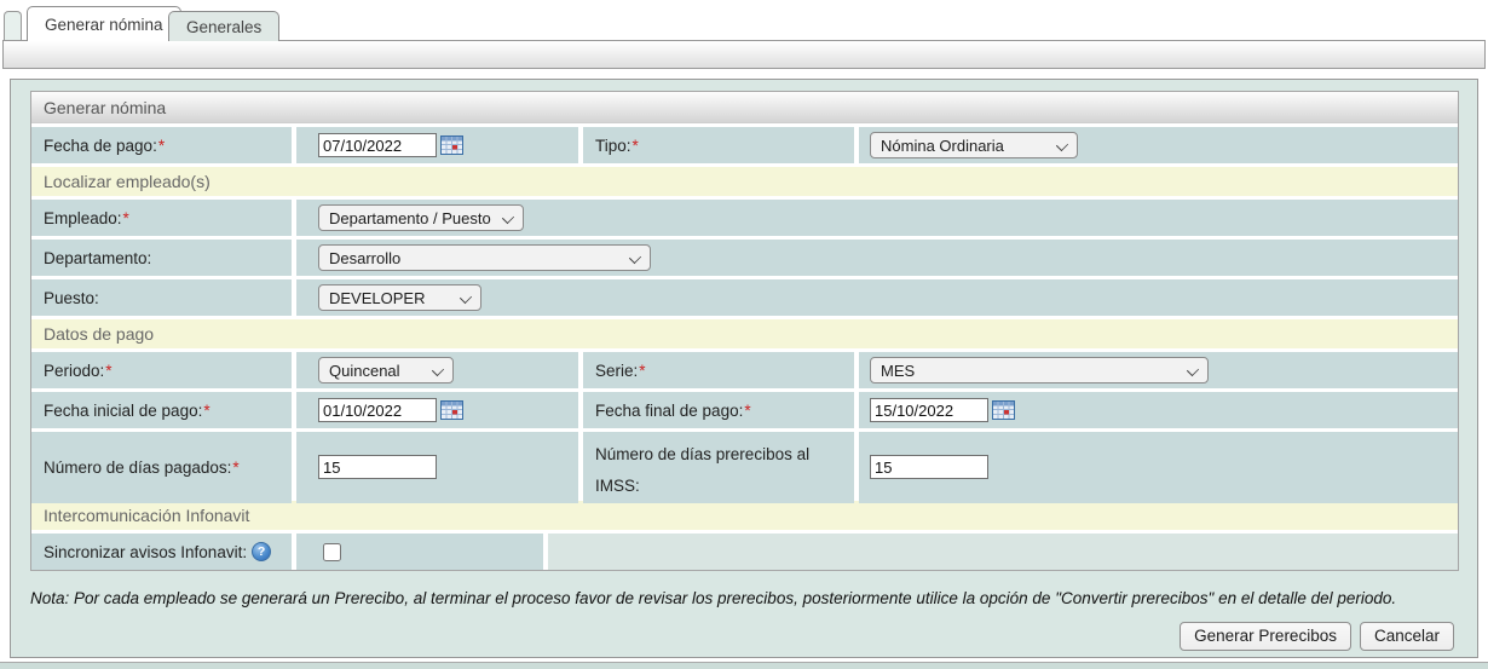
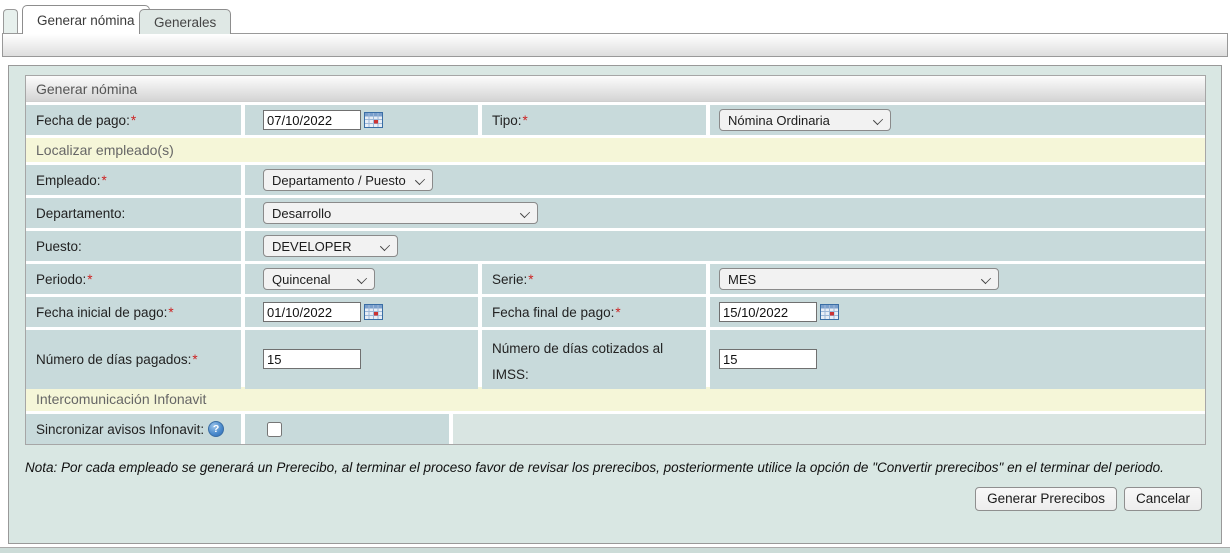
  Generar nómina
  Generales
  Generar nómina
  Fecha de pago:
  *
  07/10/2022
  Tipo:
  *
  Nómina Ordinaria
  Localizar empleado(s)
  Empleado:
  *
  Departamento / Puesto
  Departamento:
  Desarrollo
  Puesto:
  DEVELOPER
- Datos de pago
  Periodo:
  *
  Quincenal
  Serie:
  *
  MES
  Fecha inicial de pago:
  *
  01/10/2022
  Fecha final de pago:
  *
  15/10/2022
  Número de días pagados:
  *
  15
- Número de días prerecibos al IMSS:
+ Número de días cotizados al IMSS:
  15
  Intercomunicación Infonavit
  Sincronizar avisos Infonavit:
  ?
- Nota: Por cada empleado se generará un Prerecibo, al terminar el proceso favor de revisar los prerecibos, posteriormente utilice la opción de "Convertir prerecibos" en el detalle del periodo.
+ Nota: Por cada empleado se generará un Prerecibo, al terminar el proceso favor de revisar los prerecibos, posteriormente utilice la opción de "Convertir prerecibos" en el terminar del periodo.
  Generar Prerecibos
  Cancelar
